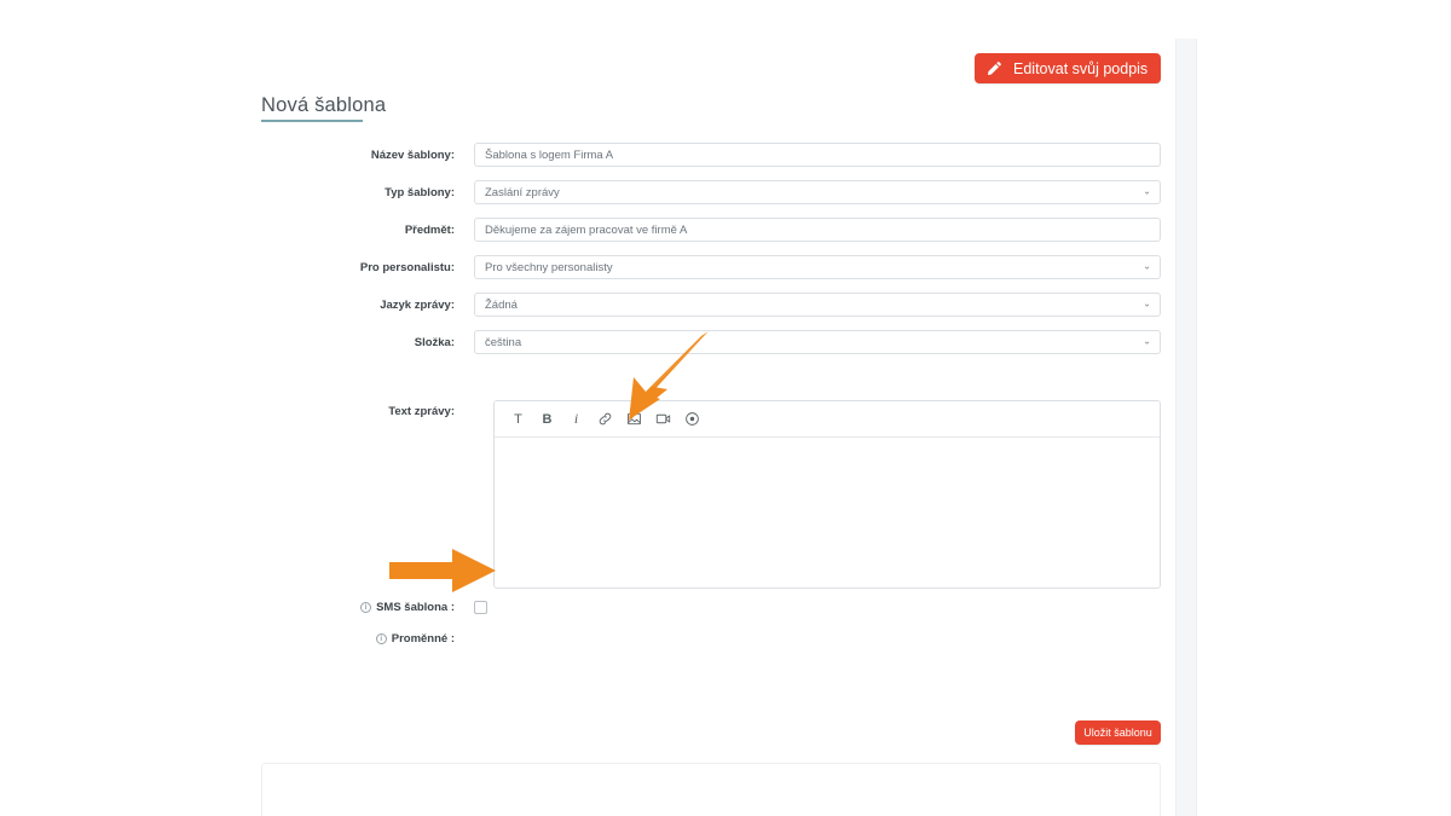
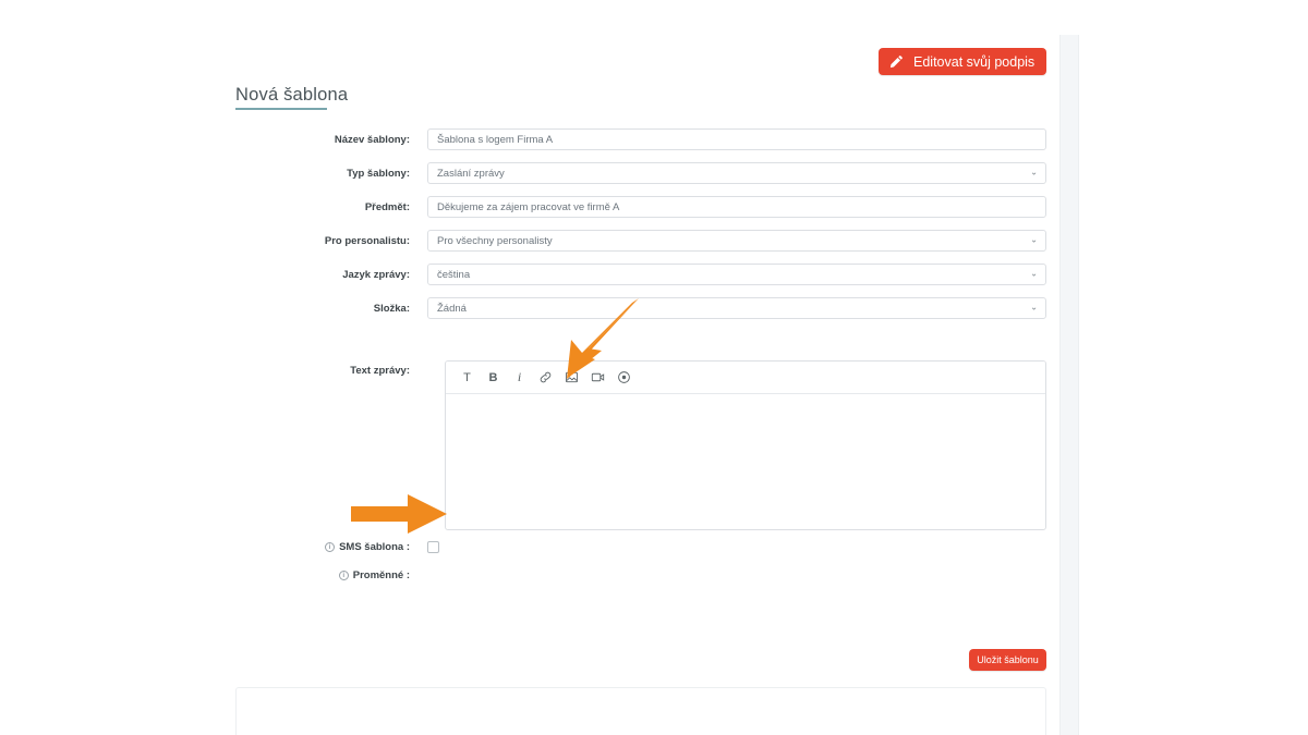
  Editovat svůj podpis
  Nová šablona
  Název šablony:
  Šablona s logem Firma A
  Typ šablony:
  Zaslání zprávy
  ⌄
  Předmět:
  Děkujeme za zájem pracovat ve firmě A
  Pro personalistu:
  Pro všechny personalisty
  ⌄
  Jazyk zprávy:
- Žádná
+ čeština
  ⌄
  Složka:
- čeština
+ Žádná
  ⌄
  Text zprávy:
  T
  B
  i
  SMS šablona :
  Proměnné :
  Uložit šablonu
